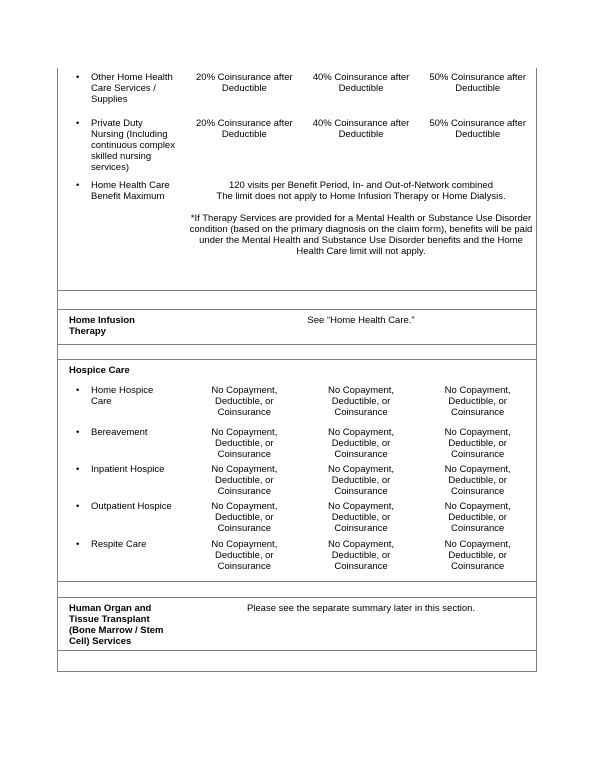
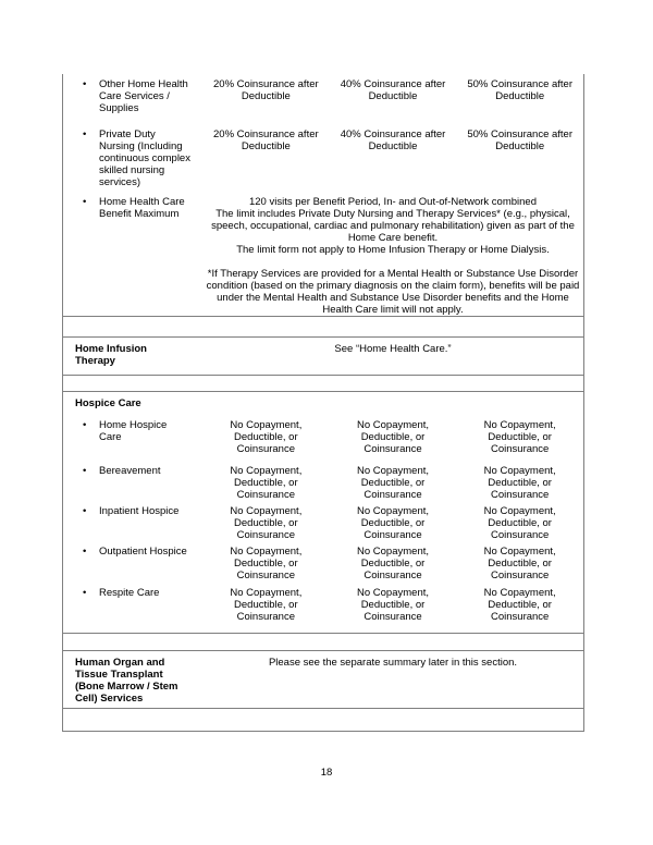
  •
  Other Home Health
  Care Services /
  Supplies
  20% Coinsurance after
  Deductible
  40% Coinsurance after
  Deductible
  50% Coinsurance after
  Deductible
  •
  Private Duty
  Nursing (Including
  continuous complex
  skilled nursing
  services)
  20% Coinsurance after
  Deductible
  40% Coinsurance after
  Deductible
  50% Coinsurance after
  Deductible
  •
  Home Health Care
  Benefit Maximum
  120 visits per Benefit Period, In- and Out-of-Network combined
+ The limit includes Private Duty Nursing and Therapy Services* (e.g., physical, speech, occupational, cardiac and pulmonary rehabilitation) given as part of the Home Care benefit.
- The limit does not apply to Home Infusion Therapy or Home Dialysis.
+ The limit form not apply to Home Infusion Therapy or Home Dialysis.
  *If Therapy Services are provided for a Mental Health or Substance Use Disorder condition (based on the primary diagnosis on the claim form), benefits will be paid under the Mental Health and Substance Use Disorder benefits and the Home Health Care limit will not apply.
  Home Infusion
  Therapy
  See “Home Health Care.”
  Hospice Care
  •
  Home Hospice
  Care
  No Copayment,
  Deductible, or
  Coinsurance
  No Copayment,
  Deductible, or
  Coinsurance
  No Copayment,
  Deductible, or
  Coinsurance
  •
  Bereavement
  No Copayment,
  Deductible, or
  Coinsurance
  No Copayment,
  Deductible, or
  Coinsurance
  No Copayment,
  Deductible, or
  Coinsurance
  •
  Inpatient Hospice
  No Copayment,
  Deductible, or
  Coinsurance
  No Copayment,
  Deductible, or
  Coinsurance
  No Copayment,
  Deductible, or
  Coinsurance
  •
  Outpatient Hospice
  No Copayment,
  Deductible, or
  Coinsurance
  No Copayment,
  Deductible, or
  Coinsurance
  No Copayment,
  Deductible, or
  Coinsurance
  •
  Respite Care
  No Copayment,
  Deductible, or
  Coinsurance
  No Copayment,
  Deductible, or
  Coinsurance
  No Copayment,
  Deductible, or
  Coinsurance
  Human Organ and
  Tissue Transplant
  (Bone Marrow / Stem
  Cell) Services
  Please see the separate summary later in this section.
+ 18
